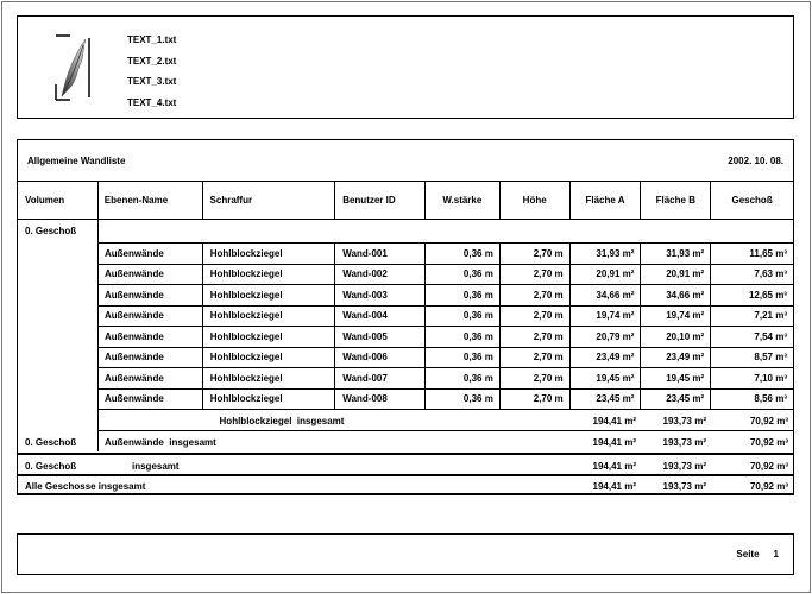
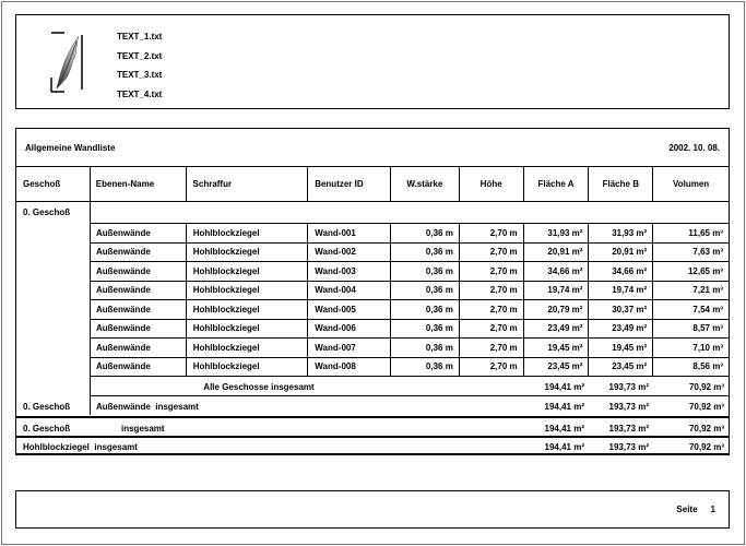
  TEXT_1.txt
  TEXT_2.txt
  TEXT_3.txt
  TEXT_4.txt
  Allgemeine Wandliste
  2002. 10. 08.
- Volumen
+ Geschoß
  Ebenen-Name
  Schraffur
  Benutzer ID
  W.stärke
  Höhe
  Fläche A
  Fläche B
- Geschoß
+ Volumen
  0. Geschoß
  Außenwände
  Hohlblockziegel
  Wand-001
  0,36 m
  2,70 m
  31,93 m²
  31,93 m²
  11,65 m³
  Außenwände
  Hohlblockziegel
  Wand-002
  0,36 m
  2,70 m
  20,91 m²
  20,91 m²
  7,63 m³
  Außenwände
  Hohlblockziegel
  Wand-003
  0,36 m
  2,70 m
  34,66 m²
  34,66 m²
  12,65 m³
  Außenwände
  Hohlblockziegel
  Wand-004
  0,36 m
  2,70 m
  19,74 m²
  19,74 m²
  7,21 m³
  Außenwände
  Hohlblockziegel
  Wand-005
  0,36 m
  2,70 m
  20,79 m²
- 20,10 m²
+ 30,37 m²
  7,54 m³
  Außenwände
  Hohlblockziegel
  Wand-006
  0,36 m
  2,70 m
  23,49 m²
  23,49 m²
  8,57 m³
  Außenwände
  Hohlblockziegel
  Wand-007
  0,36 m
  2,70 m
  19,45 m²
  19,45 m²
  7,10 m³
  Außenwände
  Hohlblockziegel
  Wand-008
  0,36 m
  2,70 m
  23,45 m²
  23,45 m²
  8,56 m³
- Hohlblockziegel insgesamt
+ Alle Geschosse insgesamt
  194,41 m²
  193,73 m²
  70,92 m³
  0. Geschoß
  Außenwände insgesamt
  194,41 m²
  193,73 m²
  70,92 m³
  0. Geschoß
  insgesamt
  194,41 m²
  193,73 m²
  70,92 m³
- Alle Geschosse insgesamt
+ Hohlblockziegel insgesamt
  194,41 m²
  193,73 m²
  70,92 m³
  Seite
  1
